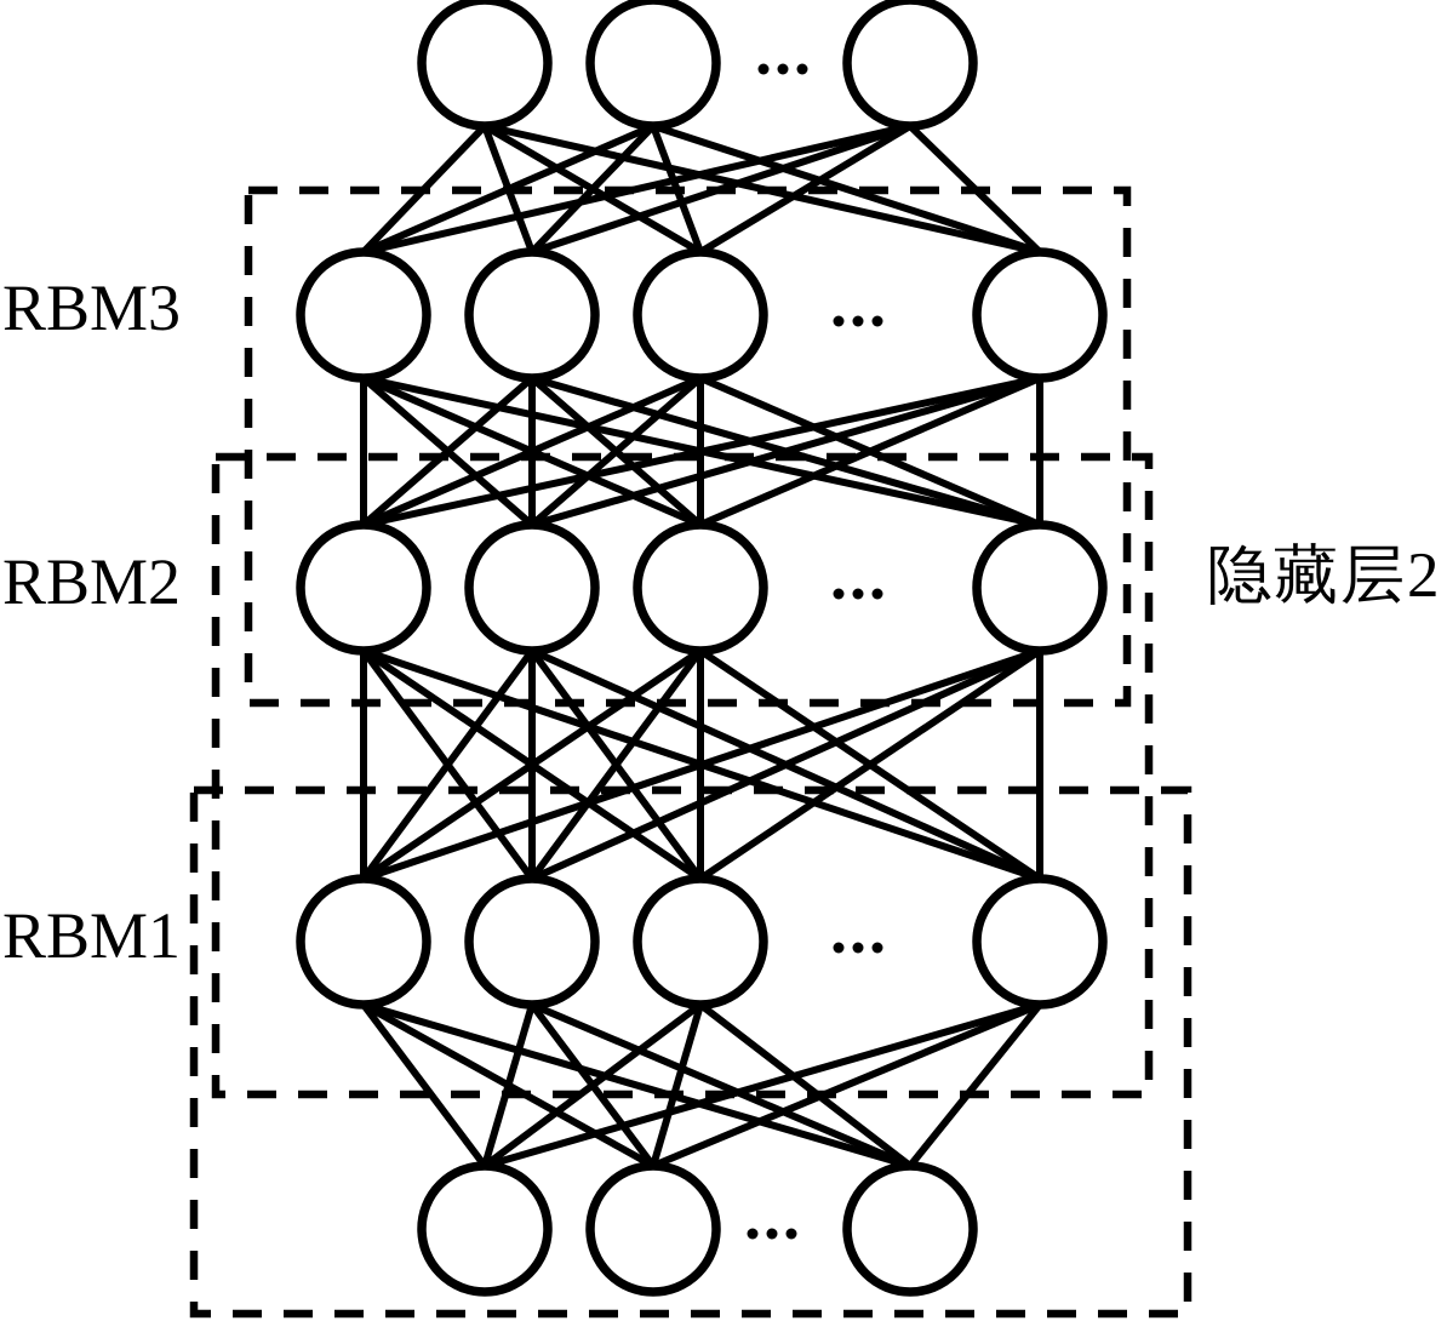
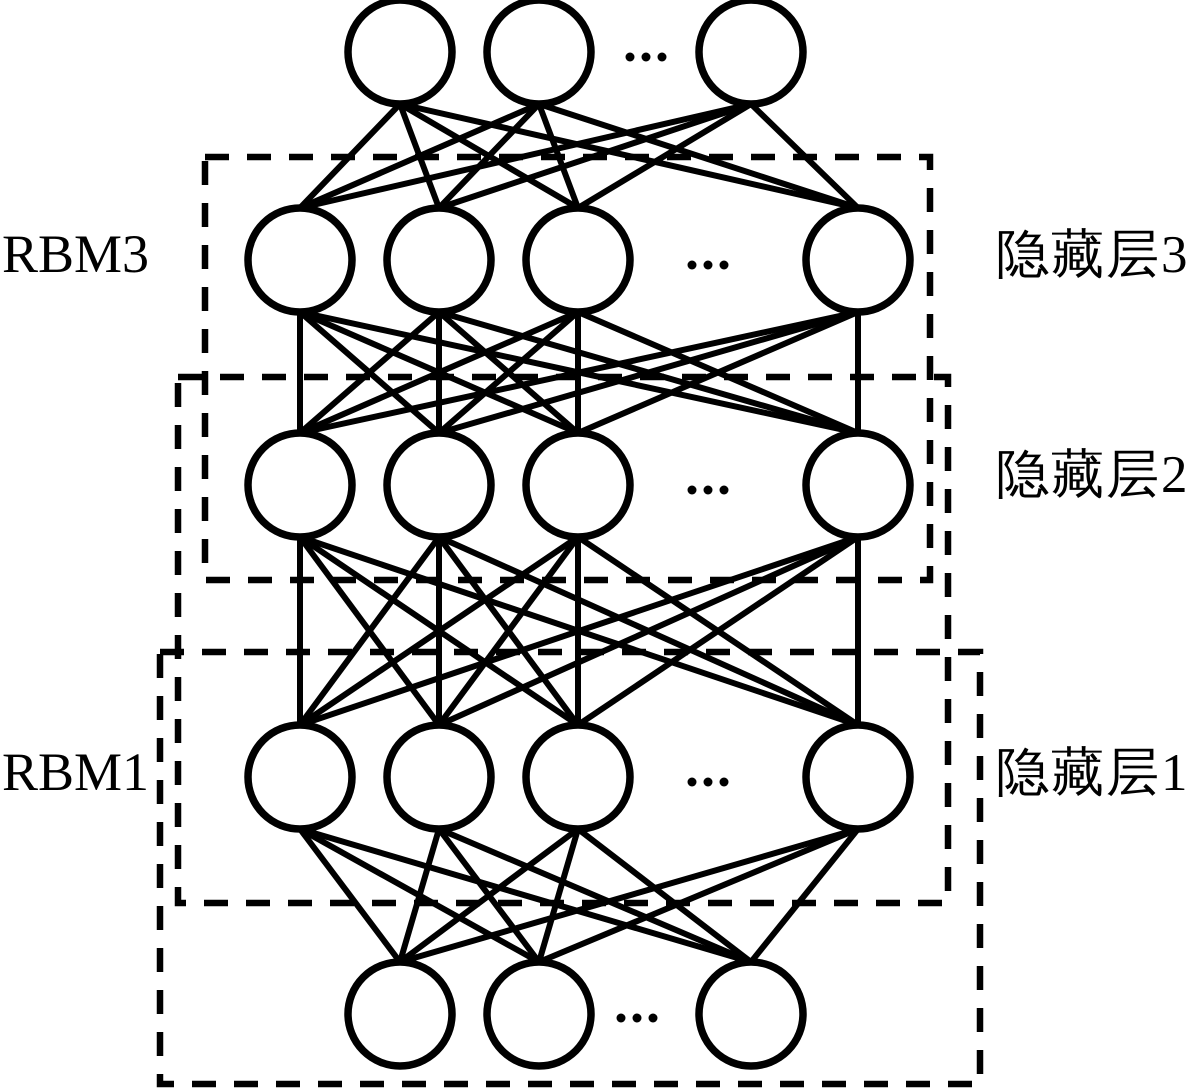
  RBM3
- RBM2
  RBM1
+ 隐藏层3
  隐藏层2
+ 隐藏层1
